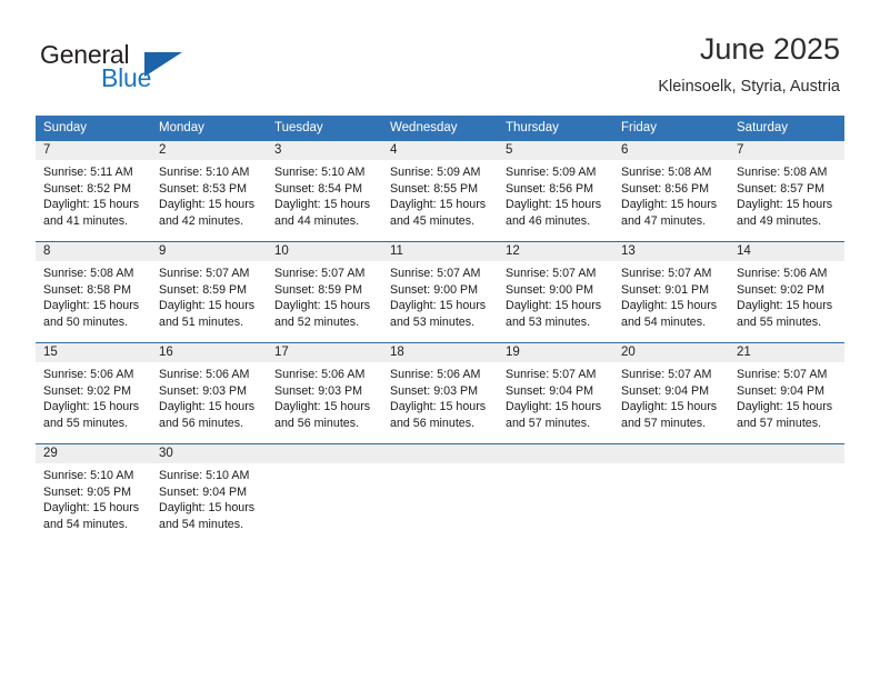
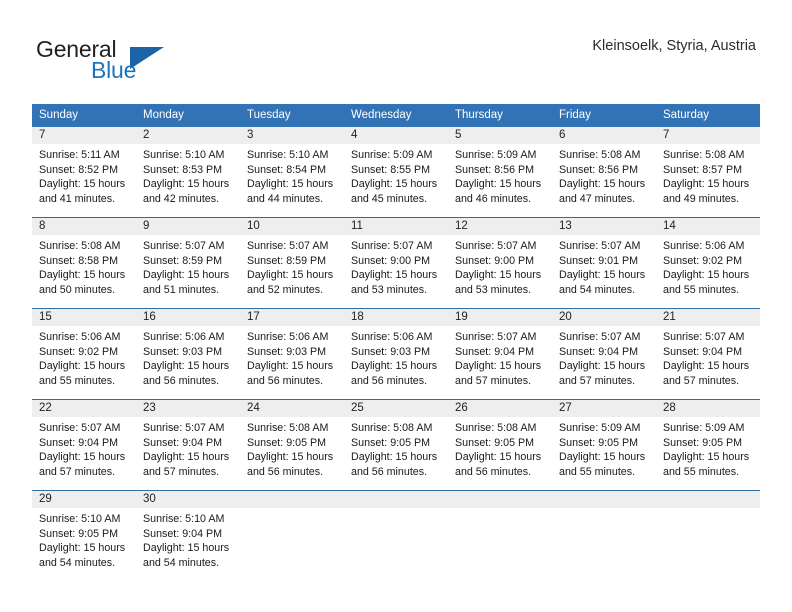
  General
  Blue
- June 2025
  Kleinsoelk, Styria, Austria
  Sunday	Monday	Tuesday	Wednesday	Thursday	Friday	Saturday
  7 Sunrise: 5:11 AM Sunset: 8:52 PM Daylight: 15 hours and 41 minutes.	2 Sunrise: 5:10 AM Sunset: 8:53 PM Daylight: 15 hours and 42 minutes.	3 Sunrise: 5:10 AM Sunset: 8:54 PM Daylight: 15 hours and 44 minutes.	4 Sunrise: 5:09 AM Sunset: 8:55 PM Daylight: 15 hours and 45 minutes.	5 Sunrise: 5:09 AM Sunset: 8:56 PM Daylight: 15 hours and 46 minutes.	6 Sunrise: 5:08 AM Sunset: 8:56 PM Daylight: 15 hours and 47 minutes.	7 Sunrise: 5:08 AM Sunset: 8:57 PM Daylight: 15 hours and 49 minutes.
  8 Sunrise: 5:08 AM Sunset: 8:58 PM Daylight: 15 hours and 50 minutes.	9 Sunrise: 5:07 AM Sunset: 8:59 PM Daylight: 15 hours and 51 minutes.	10 Sunrise: 5:07 AM Sunset: 8:59 PM Daylight: 15 hours and 52 minutes.	11 Sunrise: 5:07 AM Sunset: 9:00 PM Daylight: 15 hours and 53 minutes.	12 Sunrise: 5:07 AM Sunset: 9:00 PM Daylight: 15 hours and 53 minutes.	13 Sunrise: 5:07 AM Sunset: 9:01 PM Daylight: 15 hours and 54 minutes.	14 Sunrise: 5:06 AM Sunset: 9:02 PM Daylight: 15 hours and 55 minutes.
  15 Sunrise: 5:06 AM Sunset: 9:02 PM Daylight: 15 hours and 55 minutes.	16 Sunrise: 5:06 AM Sunset: 9:03 PM Daylight: 15 hours and 56 minutes.	17 Sunrise: 5:06 AM Sunset: 9:03 PM Daylight: 15 hours and 56 minutes.	18 Sunrise: 5:06 AM Sunset: 9:03 PM Daylight: 15 hours and 56 minutes.	19 Sunrise: 5:07 AM Sunset: 9:04 PM Daylight: 15 hours and 57 minutes.	20 Sunrise: 5:07 AM Sunset: 9:04 PM Daylight: 15 hours and 57 minutes.	21 Sunrise: 5:07 AM Sunset: 9:04 PM Daylight: 15 hours and 57 minutes.
+ 22 Sunrise: 5:07 AM Sunset: 9:04 PM Daylight: 15 hours and 57 minutes.	23 Sunrise: 5:07 AM Sunset: 9:04 PM Daylight: 15 hours and 57 minutes.	24 Sunrise: 5:08 AM Sunset: 9:05 PM Daylight: 15 hours and 56 minutes.	25 Sunrise: 5:08 AM Sunset: 9:05 PM Daylight: 15 hours and 56 minutes.	26 Sunrise: 5:08 AM Sunset: 9:05 PM Daylight: 15 hours and 56 minutes.	27 Sunrise: 5:09 AM Sunset: 9:05 PM Daylight: 15 hours and 55 minutes.	28 Sunrise: 5:09 AM Sunset: 9:05 PM Daylight: 15 hours and 55 minutes.
  29 Sunrise: 5:10 AM Sunset: 9:05 PM Daylight: 15 hours and 54 minutes.	30 Sunrise: 5:10 AM Sunset: 9:04 PM Daylight: 15 hours and 54 minutes.
